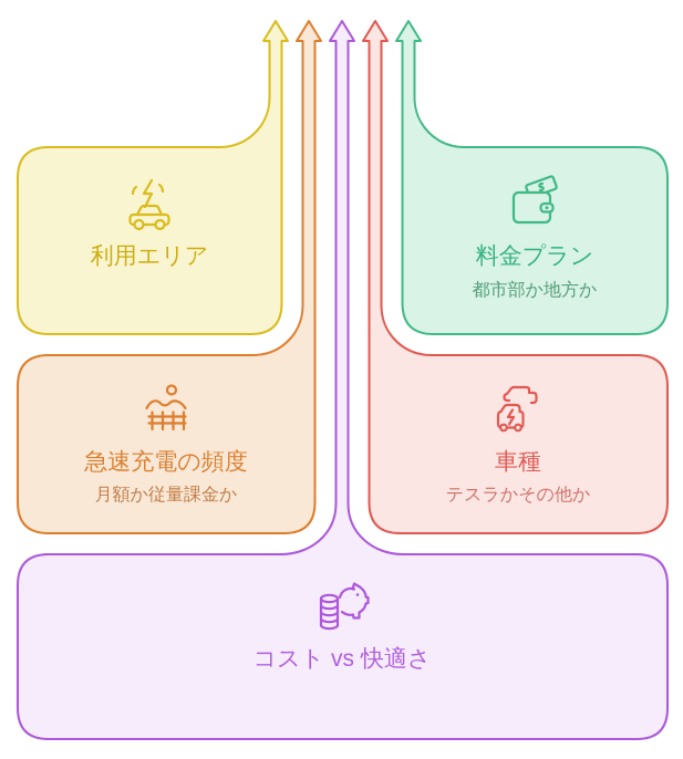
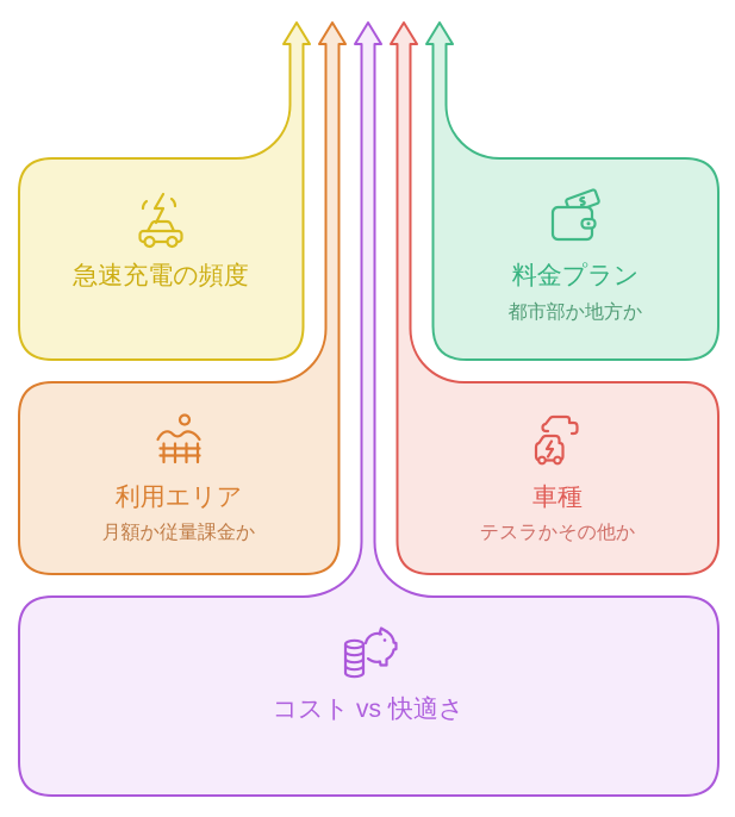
- 利用エリア
+ 急速充電の頻度
  料金プラン
  都市部か地方か
- 急速充電の頻度
+ 利用エリア
  月額か従量課金か
  車種
  テスラかその他か
  コスト vs 快適さ
